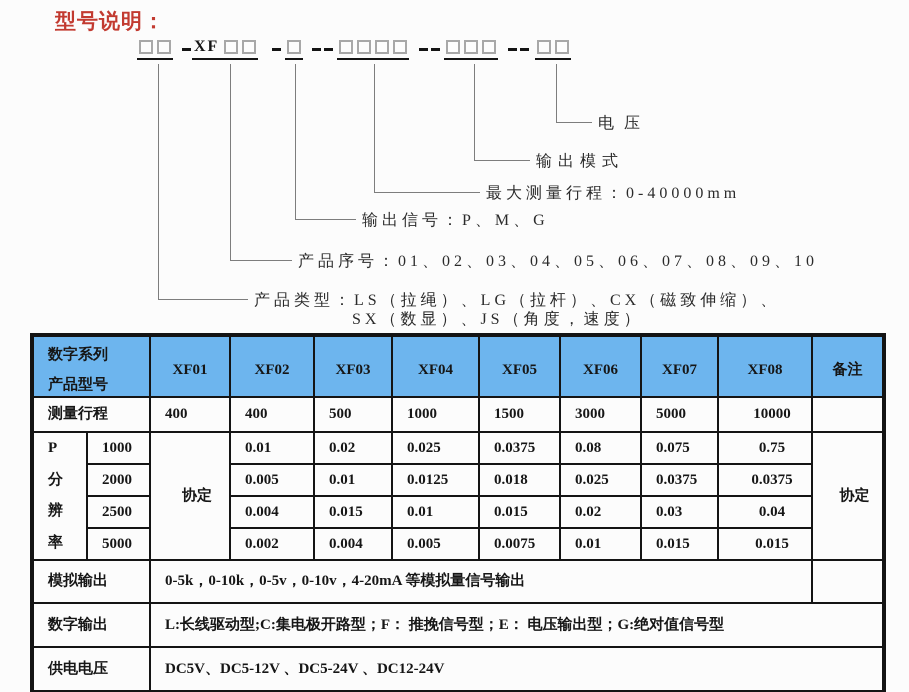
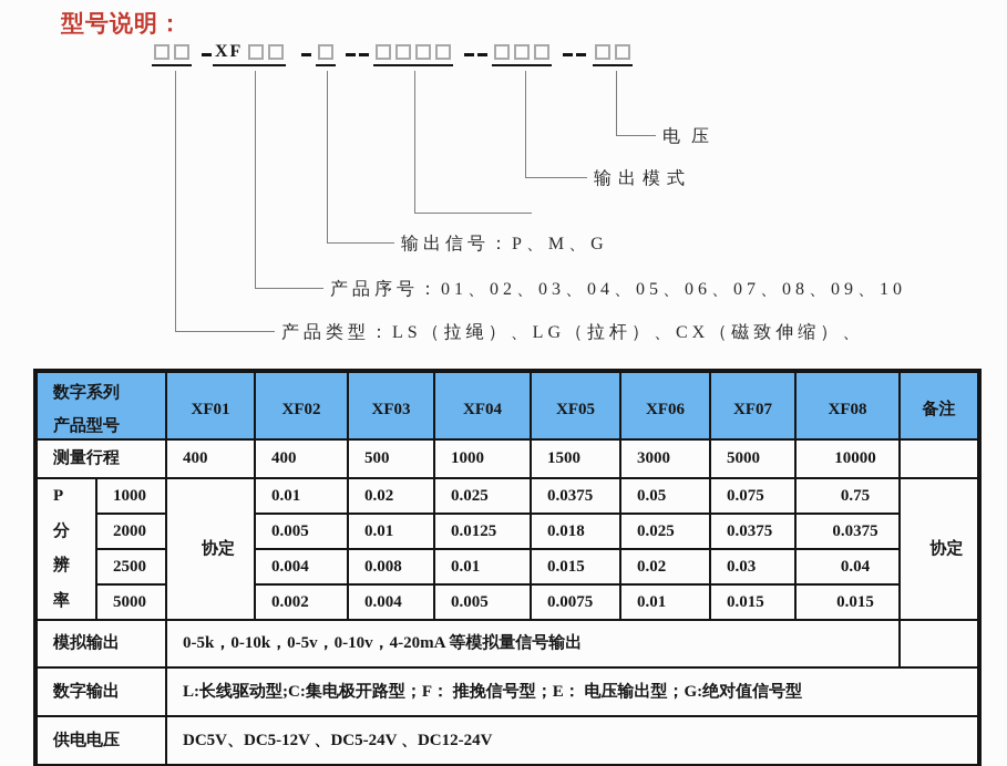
  型号说明：
  XF
  电压
  输出模式
- 最大测量行程：0-40000mm
  输出信号：P、M、G
  产品序号：01、02、03、04、05、06、07、08、09、10
  产品类型：LS（拉绳）、LG（拉杆）、CX（磁致伸缩）、
- SX（数显）、JS（角度，速度）
  数字系列 产品型号	XF01	XF02	XF03	XF04	XF05	XF06	XF07	XF08	备注
  测量行程	400	400	500	1000	1500	3000	5000	10000
- P 分 辨 率	1000	协定	0.01	0.02	0.025	0.0375	0.08	0.075	0.75	协定
+ P 分 辨 率	1000	协定	0.01	0.02	0.025	0.0375	0.05	0.075	0.75	协定
  2000	0.005	0.01	0.0125	0.018	0.025	0.0375	0.0375
- 2500	0.004	0.015	0.01	0.015	0.02	0.03	0.04
+ 2500	0.004	0.008	0.01	0.015	0.02	0.03	0.04
  5000	0.002	0.004	0.005	0.0075	0.01	0.015	0.015
  模拟输出	0-5k，0-10k，0-5v，0-10v，4-20mA 等模拟量信号输出
  数字输出	L:长线驱动型;C:集电极开路型；F： 推挽信号型；E： 电压输出型；G:绝对值信号型
  供电电压	DC5V、DC5-12V 、DC5-24V 、DC12-24V
